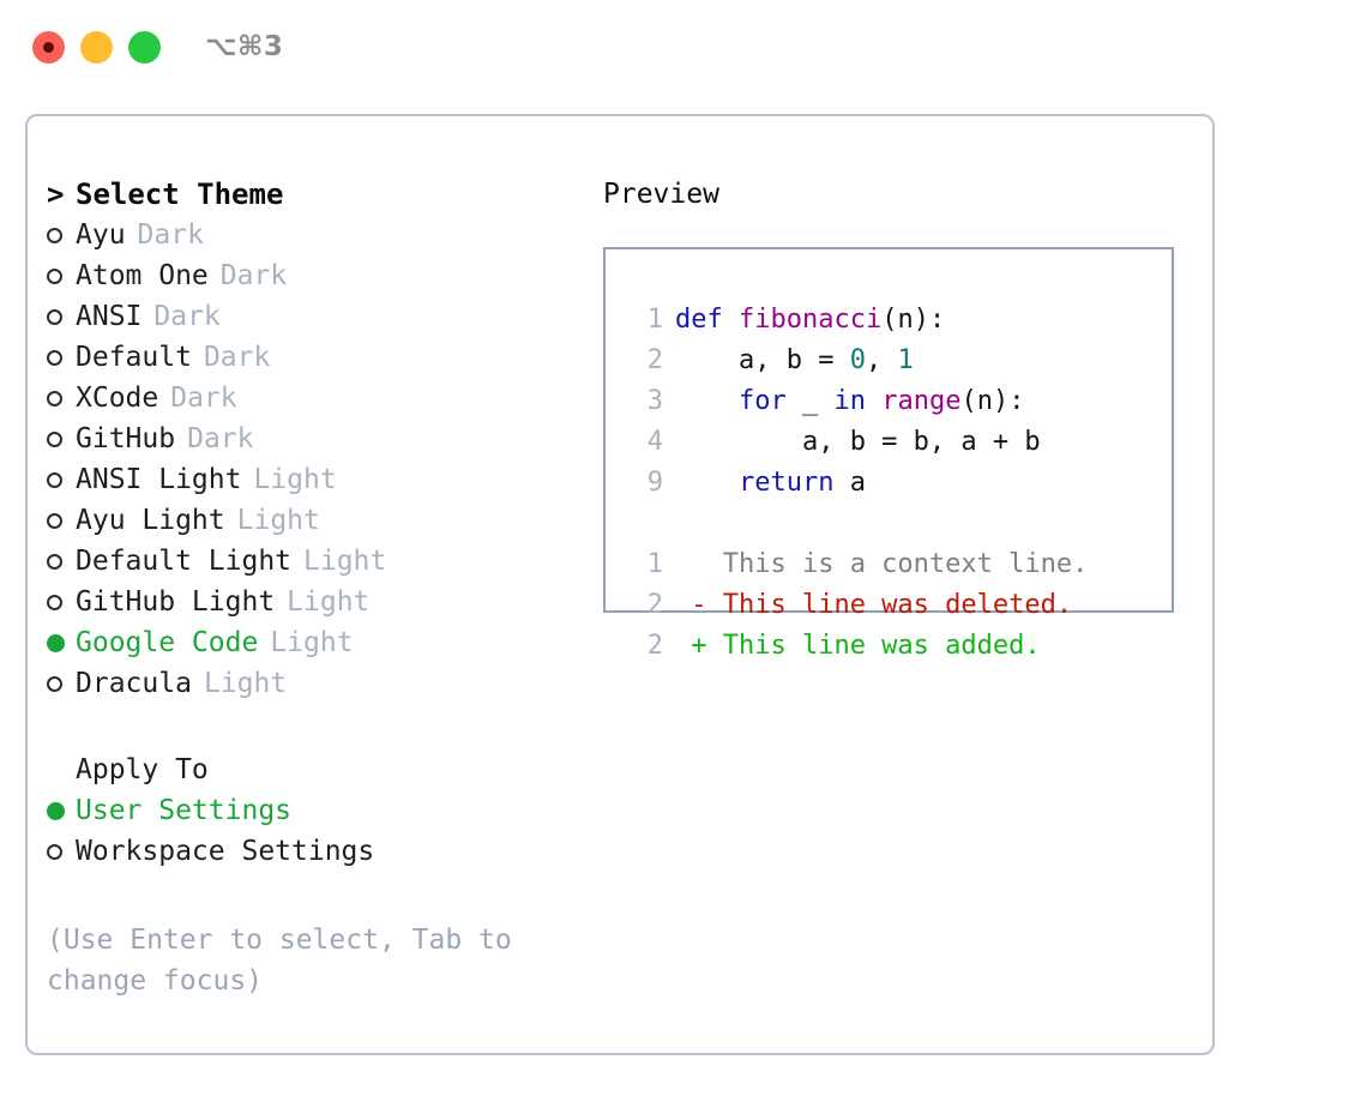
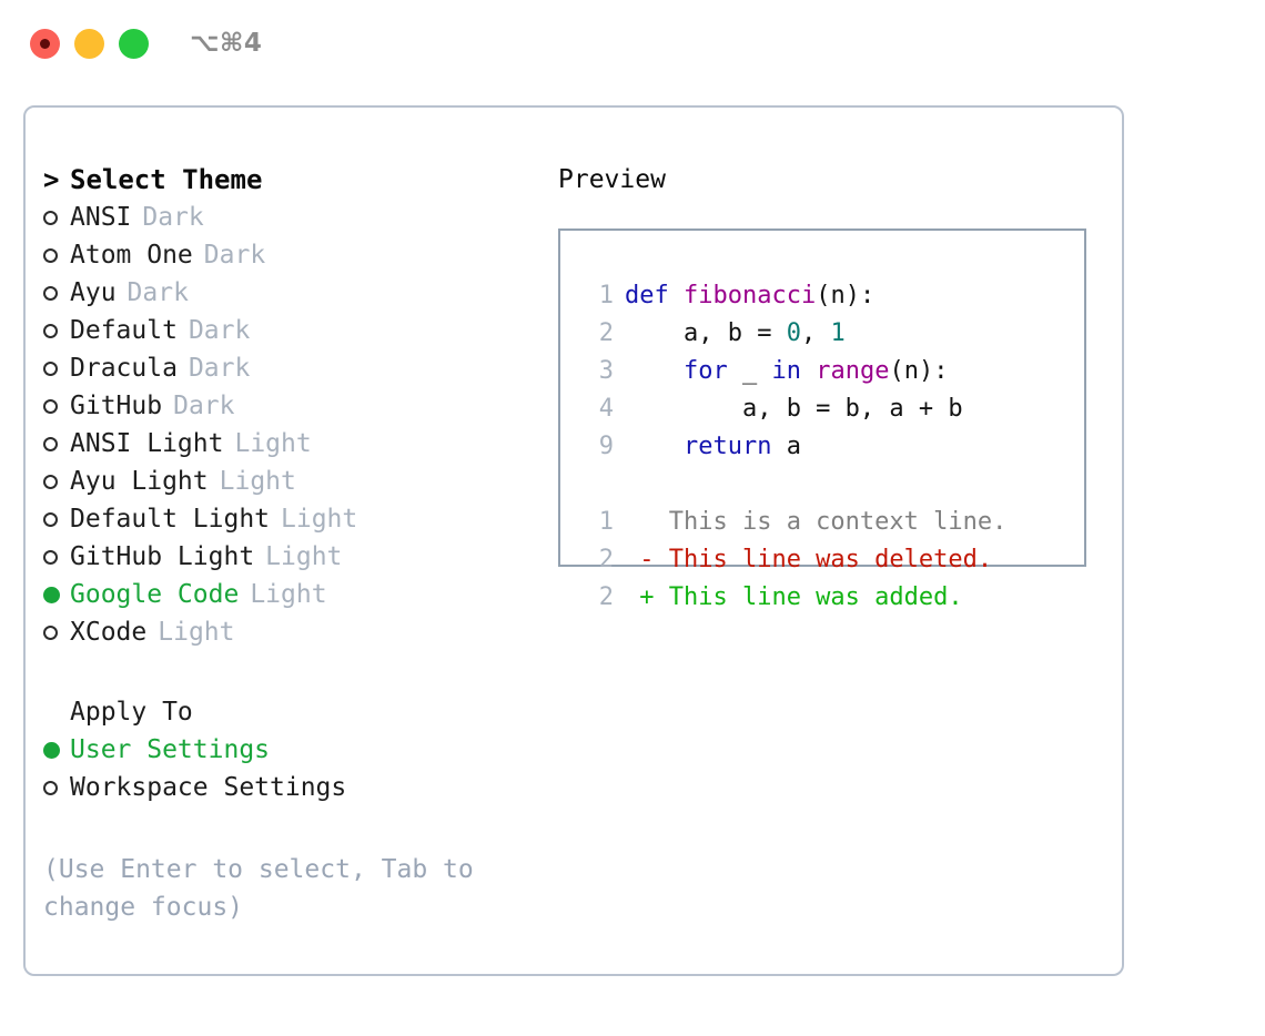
- ⌥⌘3
+ ⌥⌘4
  >
  Select Theme
- Ayu
+ ANSI
  Dark
  Atom One
  Dark
- ANSI
+ Ayu
  Dark
  Default
  Dark
- XCode
+ Dracula
  Dark
  GitHub
  Dark
  ANSI Light
  Light
  Ayu Light
  Light
  Default Light
  Light
  GitHub Light
  Light
  Google Code
  Light
- Dracula
+ XCode
  Light
  Apply To
  User Settings
  Workspace Settings
  (Use Enter to select, Tab to
  change focus)
  Preview
  1
  def fibonacci(n):
  2
  a, b = 0, 1
  3
  for _ in range(n):
  4
  a, b = b, a + b
  9
  return a
  1
  This is a context line.
  2
  - This line was deleted.
  2
  + This line was added.
